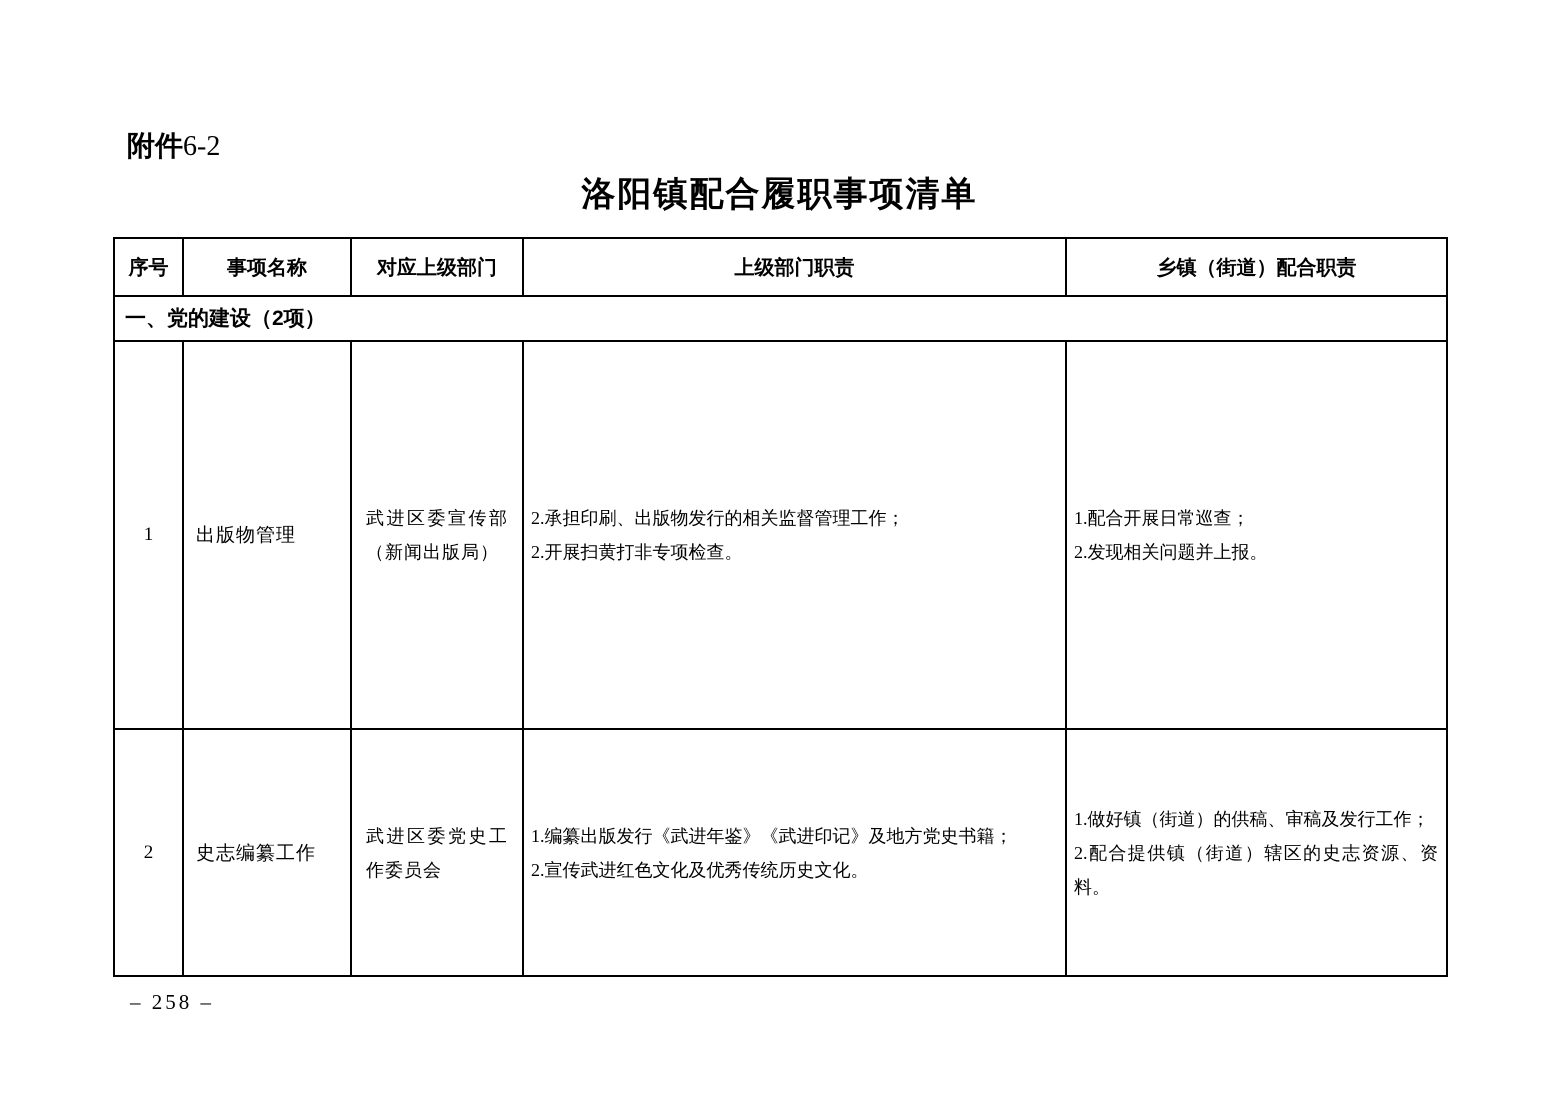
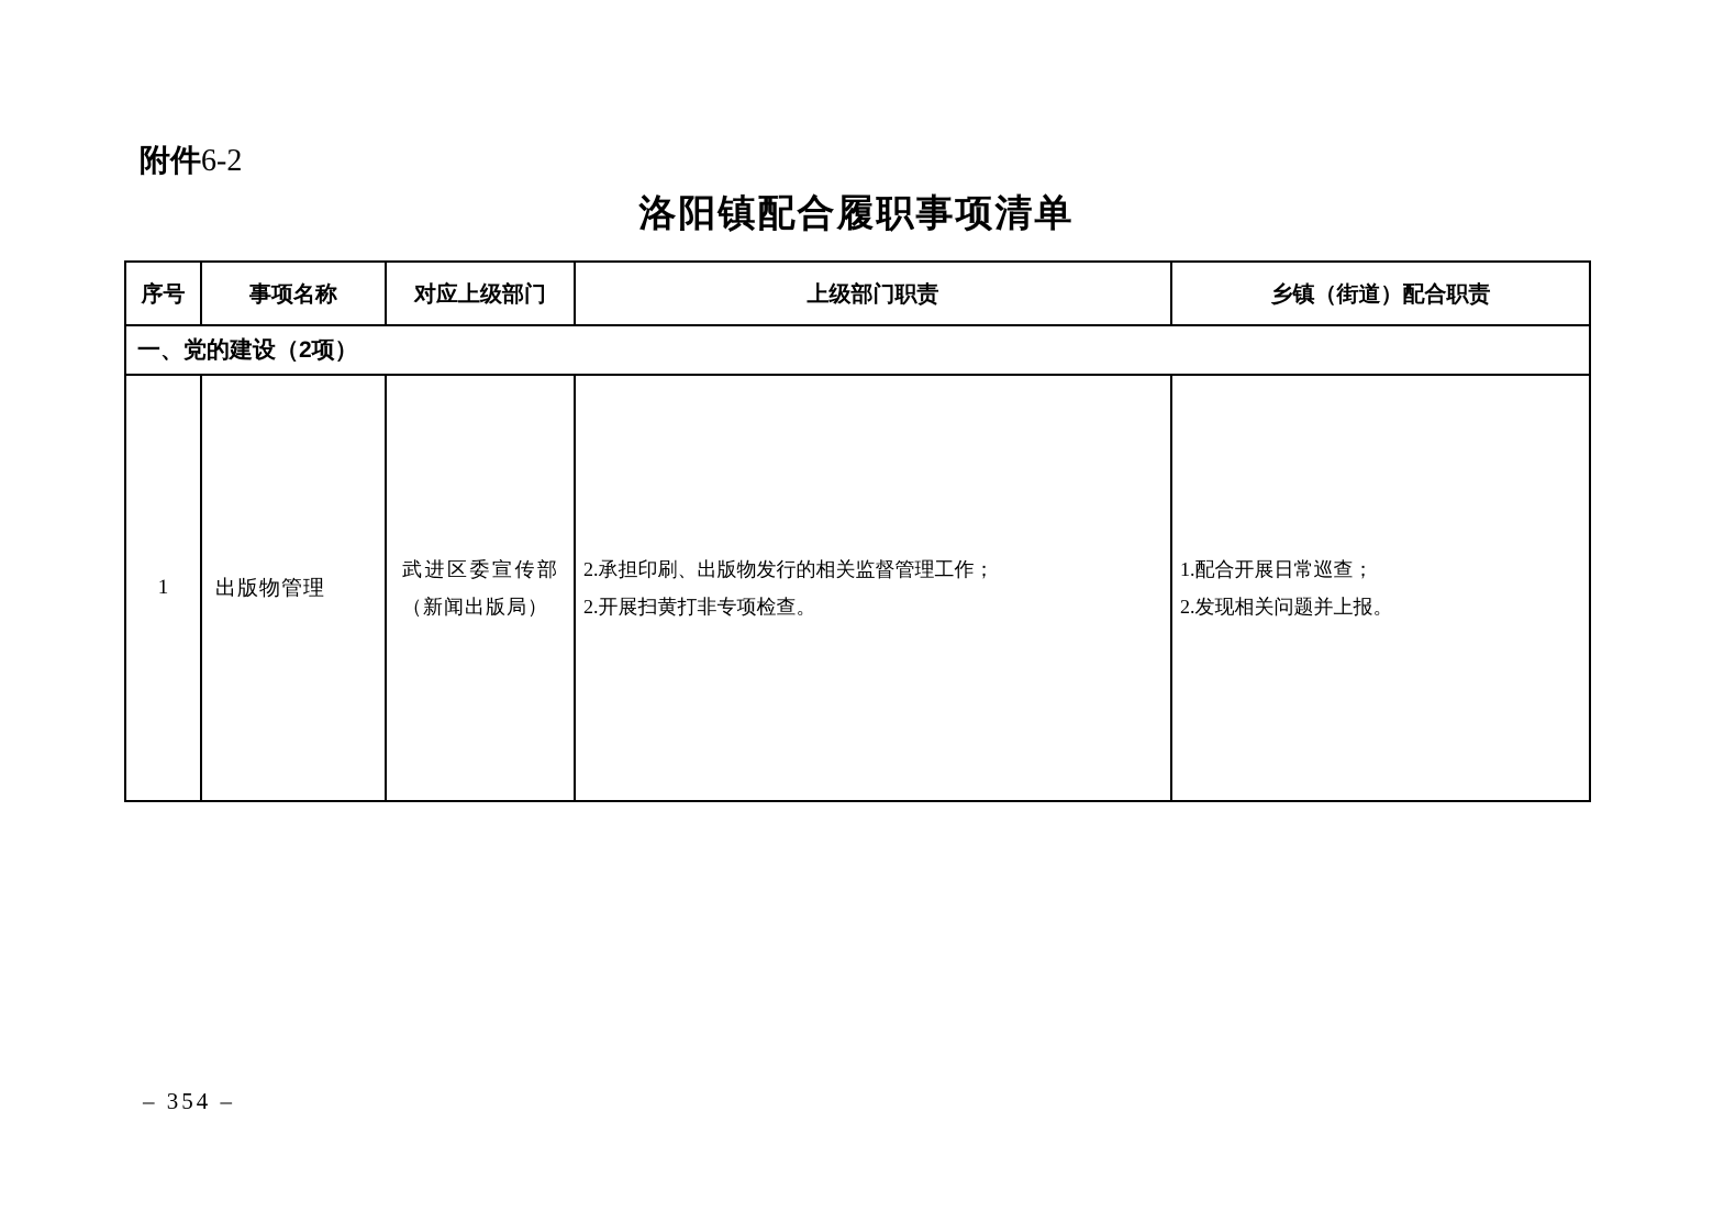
  附件6-2
  洛阳镇配合履职事项清单
  序号	事项名称	对应上级部门	上级部门职责	乡镇（街道）配合职责
  一、党的建设（2项）
  1	出版物管理	武进区委宣传部（新闻出版局）	2.承担印刷、出版物发行的相关监督管理工作； 2.开展扫黄打非专项检查。	1.配合开展日常巡查； 2.发现相关问题并上报。
- 2	史志编纂工作	武进区委党史工作委员会	1.编纂出版发行《武进年鉴》《武进印记》及地方党史书籍； 2.宣传武进红色文化及优秀传统历史文化。	1.做好镇（街道）的供稿、审稿及发行工作； 2.配合提供镇（街道）辖区的史志资源、资料。
- – 258 –
+ – 354 –
